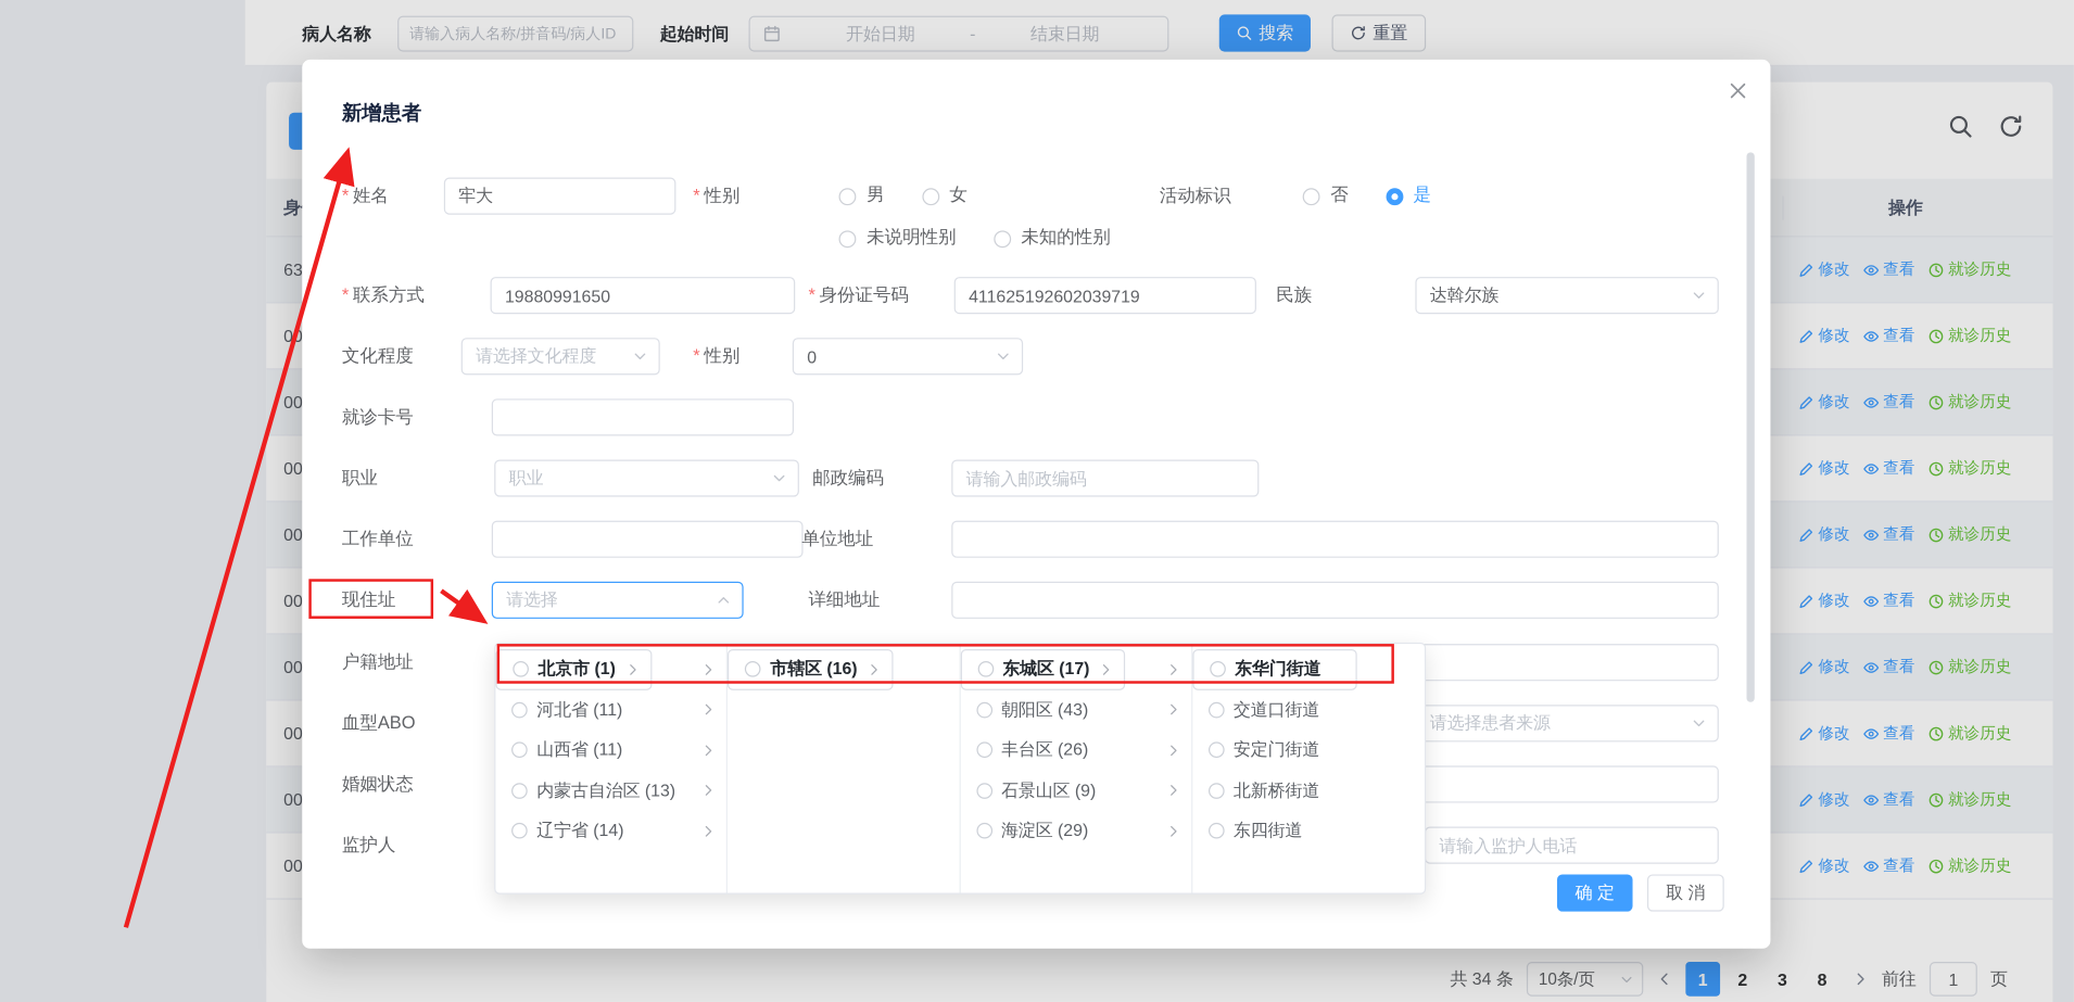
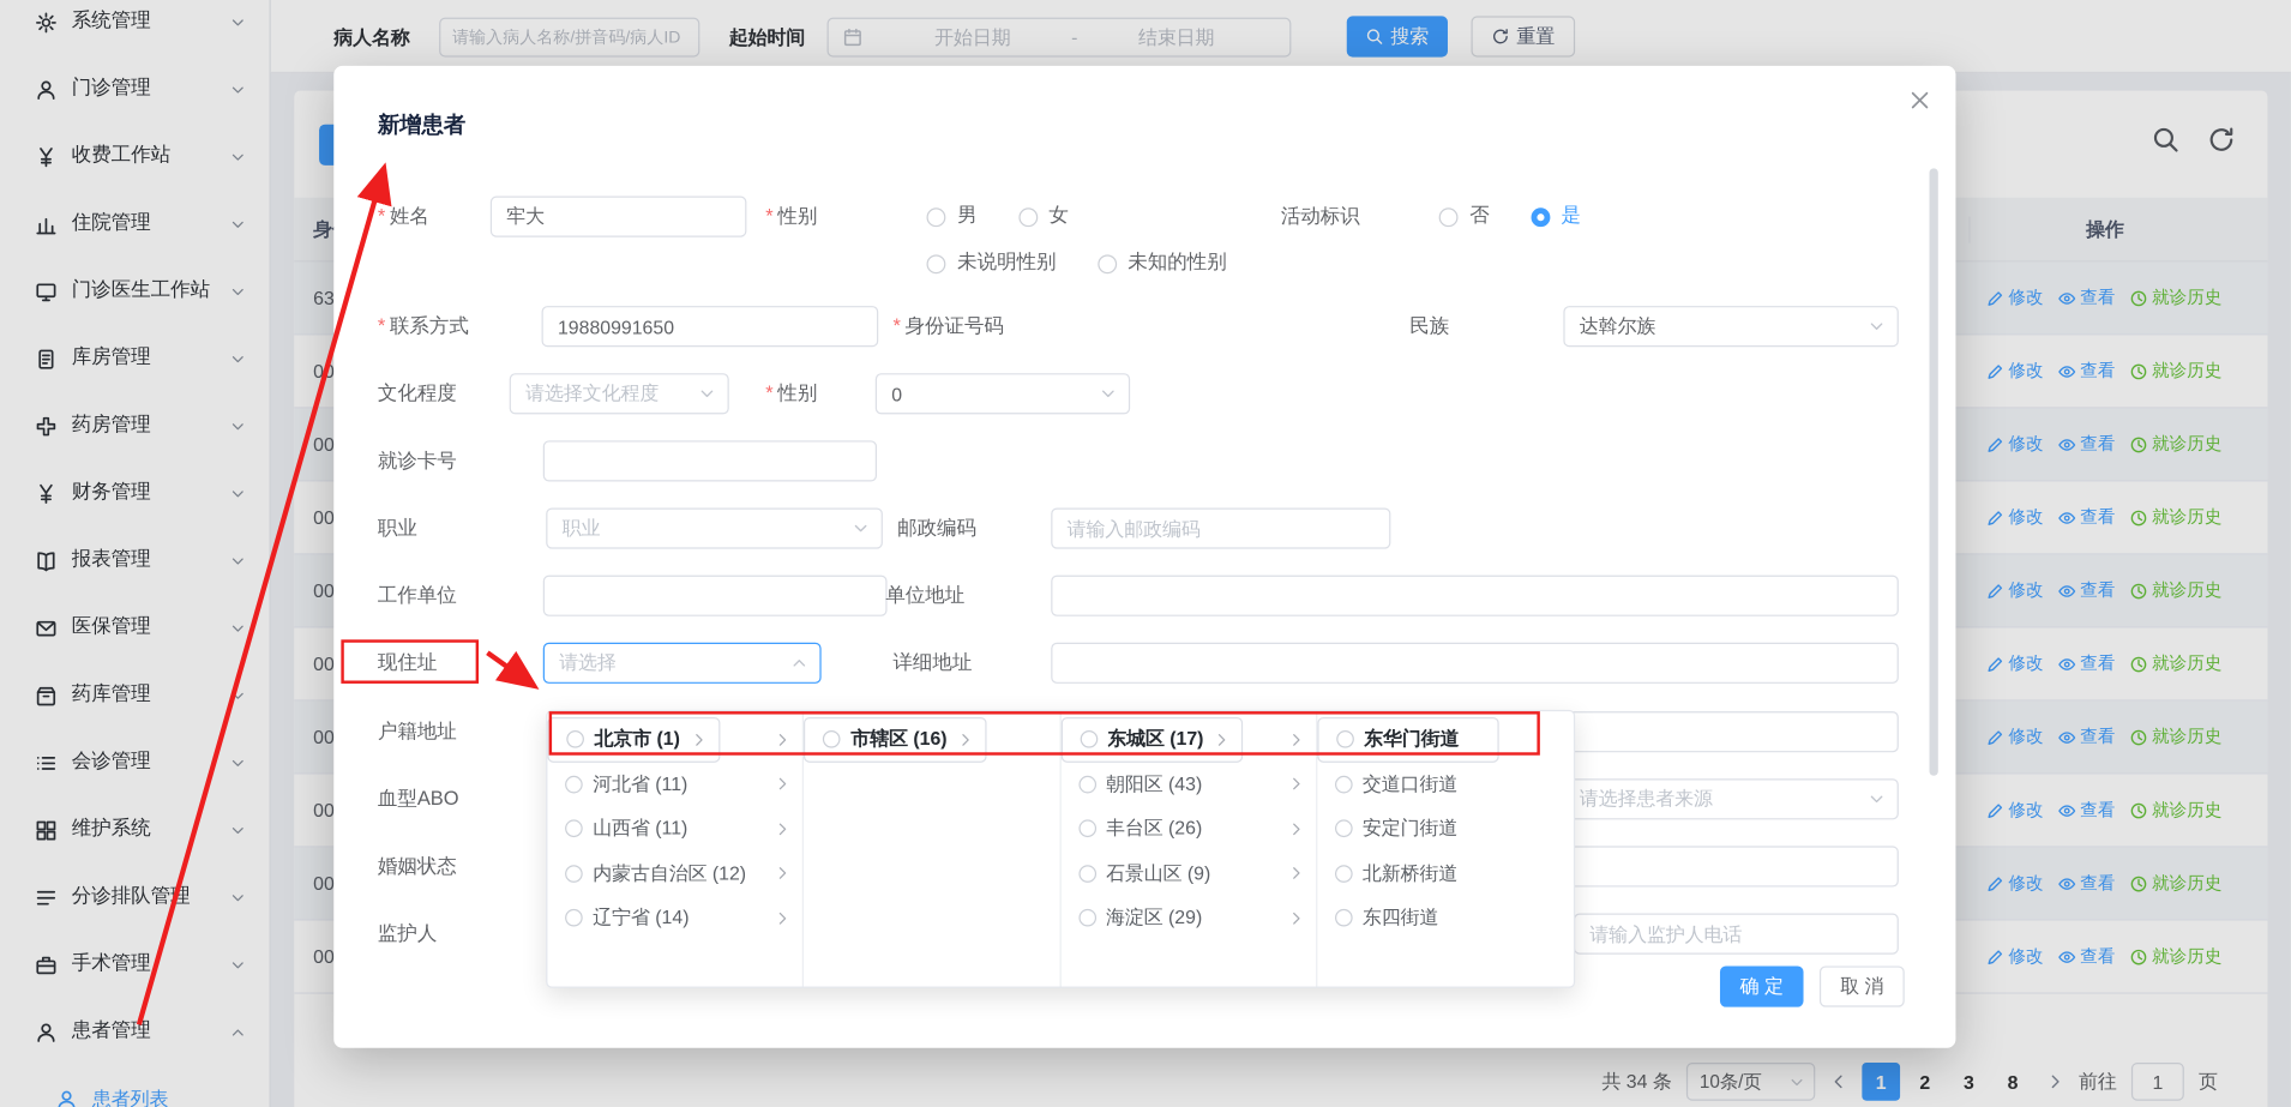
+ 系统管理
+ 门诊管理
+ 收费工作站
+ 住院管理
+ 门诊医生工作站
+ 库房管理
+ 药房管理
+ 财务管理
+ 报表管理
+ 医保管理
+ 药库管理
+ 会诊管理
+ 维护系统
+ 分诊排队管理
+ 手术管理
+ 患者管理
+ 患者列表
  病人名称
  请输入病人名称/拼音码/病人ID
  起始时间
  开始日期
  -
  结束日期
  搜索
  重置
  操作
  63
  修改
  查看
  就诊历史
  00
  修改
  查看
  就诊历史
  修改
  查看
  就诊历史
  修改
  查看
  就诊历史
  修改
  查看
  就诊历史
  00
  修改
  查看
  就诊历史
  修改
  查看
  就诊历史
  修改
  查看
  就诊历史
  修改
  查看
  就诊历史
  修改
  查看
  就诊历史
  共 34 条
  10条/页
  1
  2
  3
  8
  前往
  1
  页
  新增患者
  * 姓名
  牢大
  * 性别
  男
  女
  活动标识
  否
  是
  未说明性别
  未知的性别
  * 联系方式
  19880991650
  * 身份证号码
- 411625192602039719
  民族
  达斡尔族
  文化程度
  请选择文化程度
  * 性别
  0
  就诊卡号
  职业
  职业
  邮政编码
  请输入邮政编码
  工作单位
  单位地址
  现住址
  请选择
  详细地址
  户籍地址
  血型ABO
  请选择患者来源
  婚姻状态
  监护人
  请输入监护人电话
  确 定
  取 消
  北京市 (1)
  河北省 (11)
  山西省 (11)
- 内蒙古自治区 (13)
+ 内蒙古自治区 (12)
  辽宁省 (14)
  市辖区 (16)
  东城区 (17)
  朝阳区 (43)
  丰台区 (26)
  石景山区 (9)
  海淀区 (29)
  东华门街道
  交道口街道
  安定门街道
  北新桥街道
  东四街道
